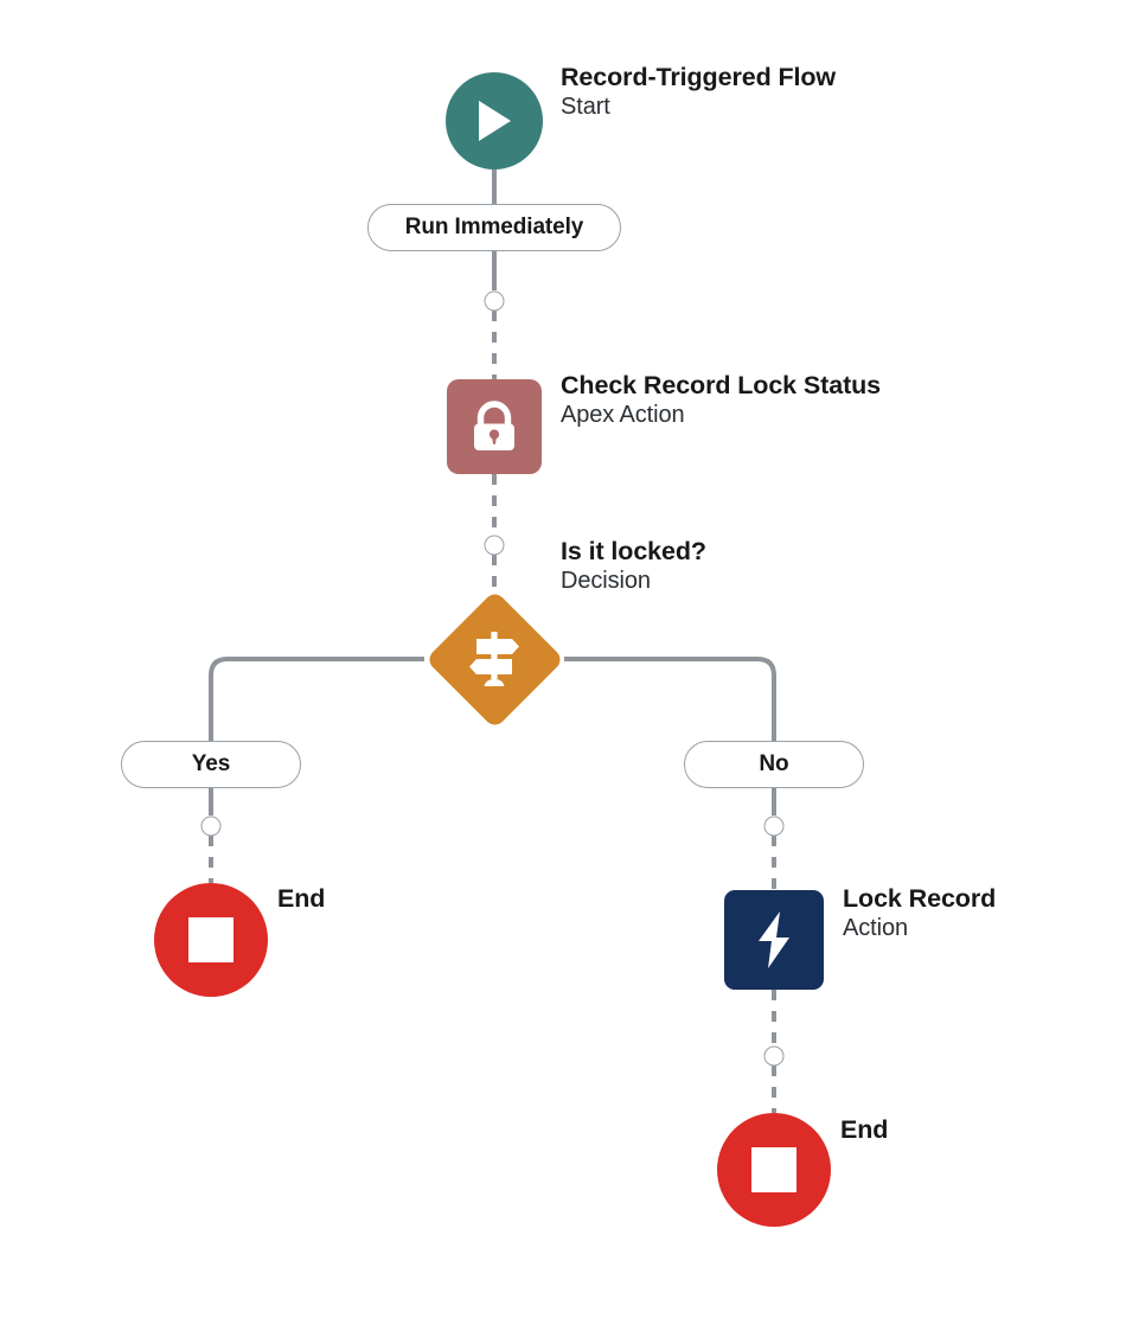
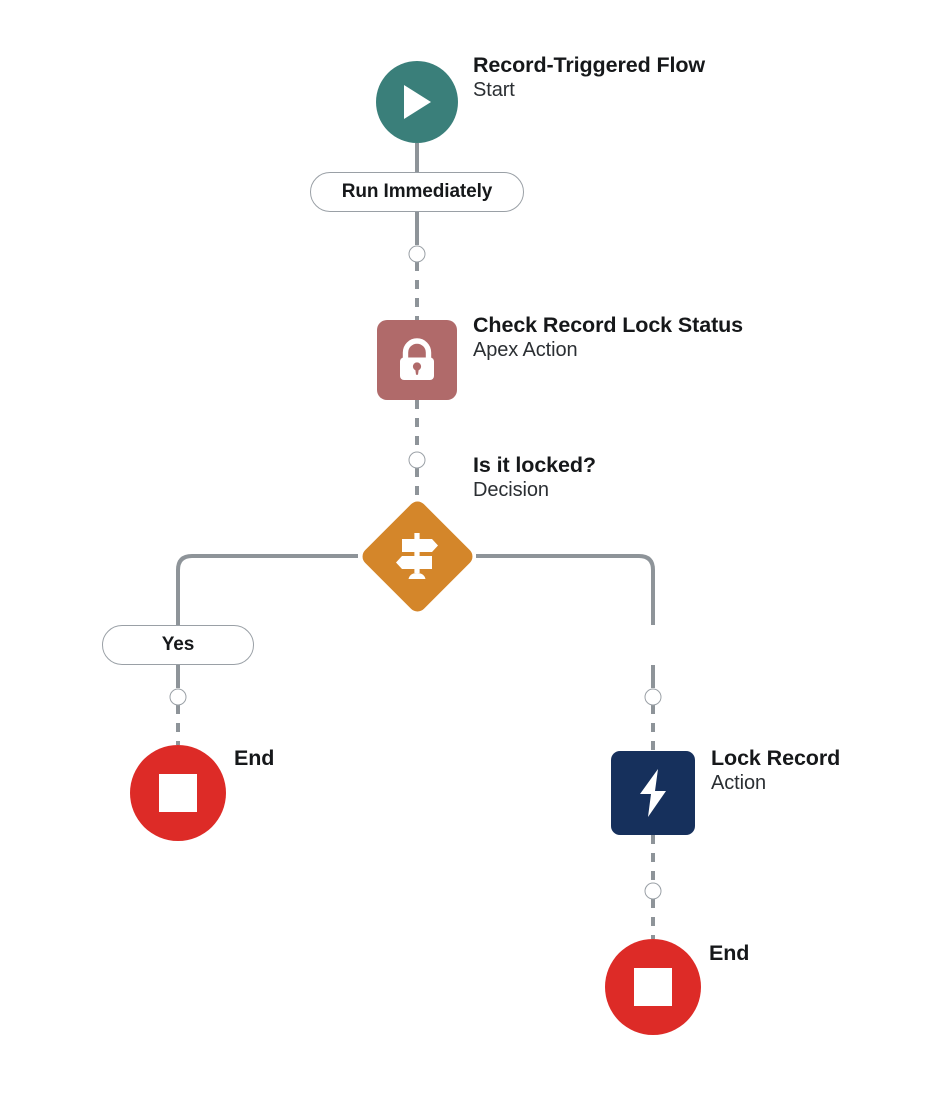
  Record-Triggered Flow
  Start
  Run Immediately
  Check Record Lock Status
  Apex Action
  Is it locked?
  Decision
  Yes
- No
  End
  Lock Record
  Action
  End
